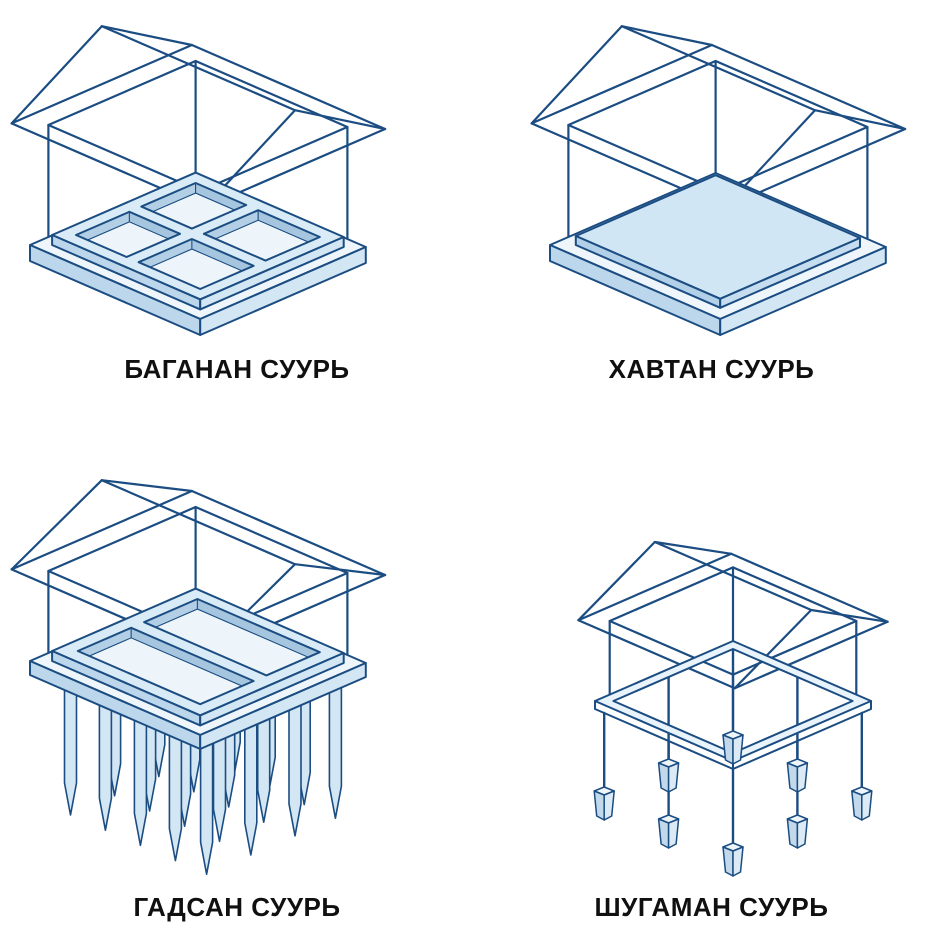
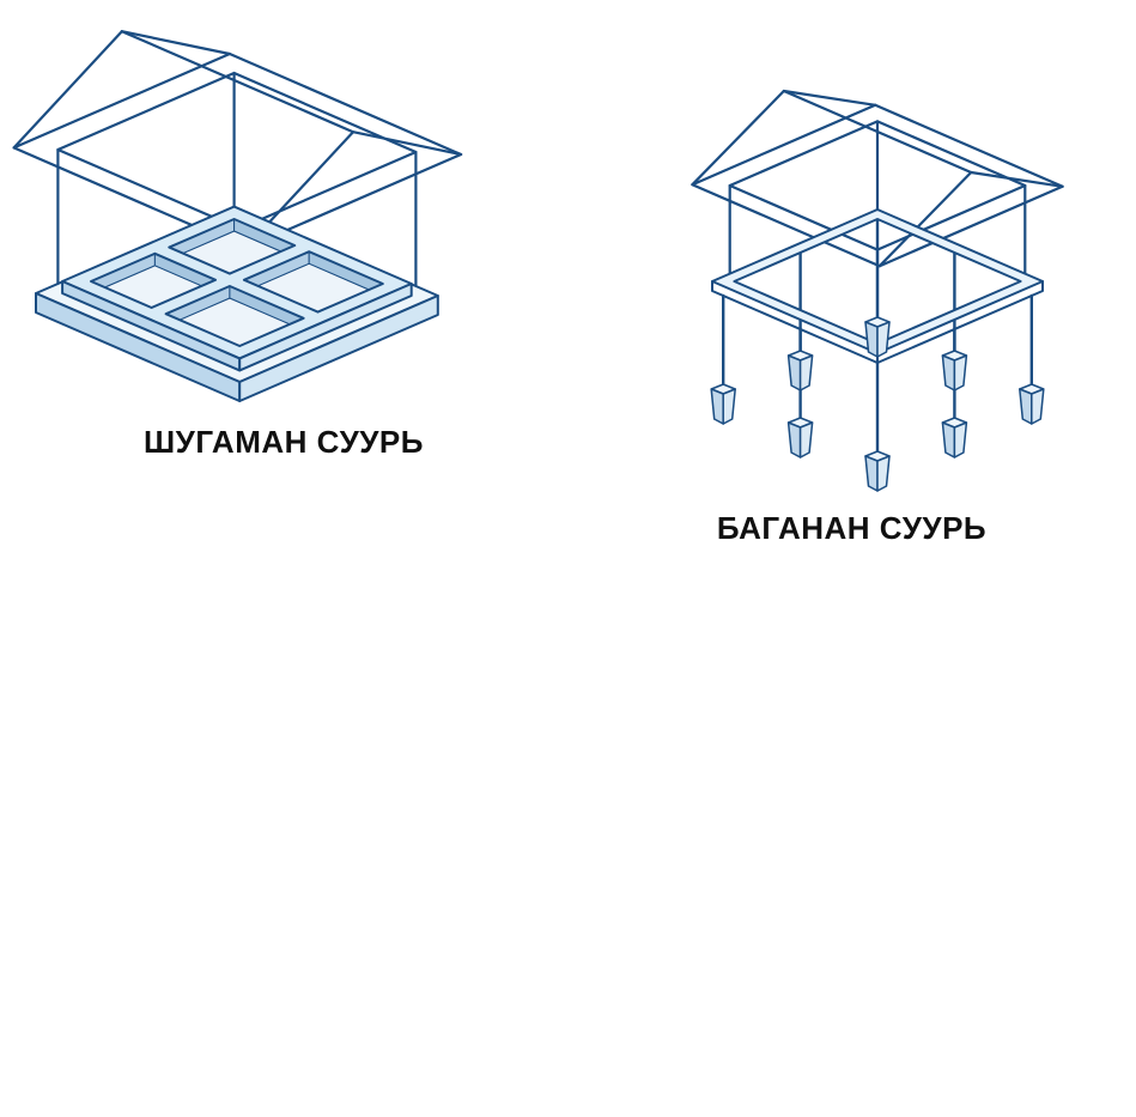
- БАГАНАН СУУРЬ
+ ШУГАМАН СУУРЬ
- ХАВТАН СУУРЬ
- ГАДСАН СУУРЬ
- ШУГАМАН СУУРЬ
+ БАГАНАН СУУРЬ
